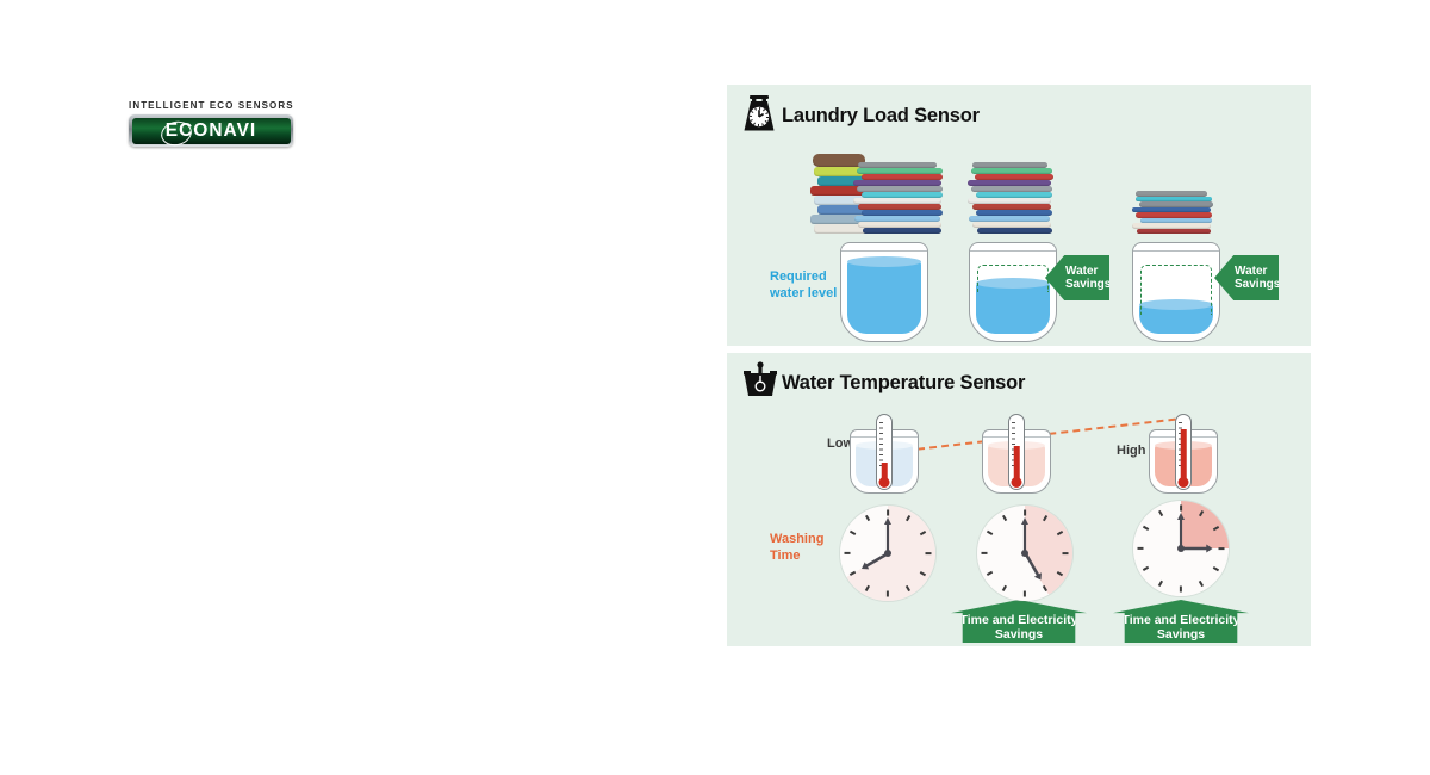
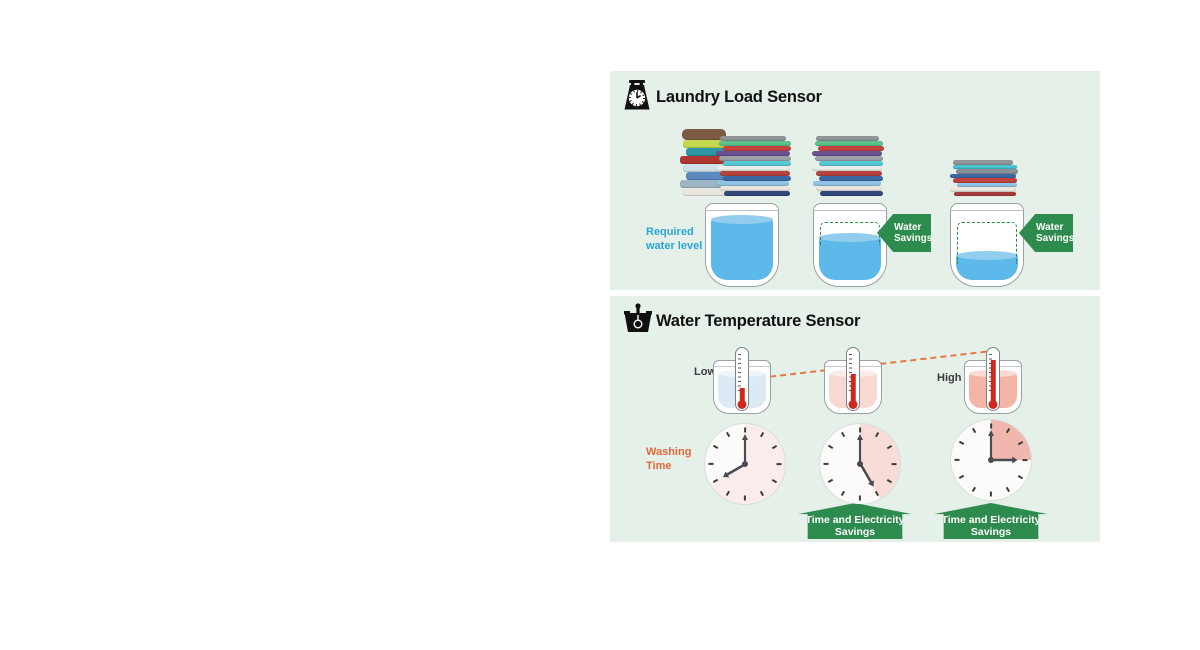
- INTELLIGENT ECO SENSORS
- ECONAVI
  Laundry Load Sensor
  Required
  water level
  Water
  Savings
  Water
  Savings
  Water Temperature Sensor
  Low
  High
  Washing
  Time
  Time and Electricity
  Savings
  Time and Electricity
  Savings
